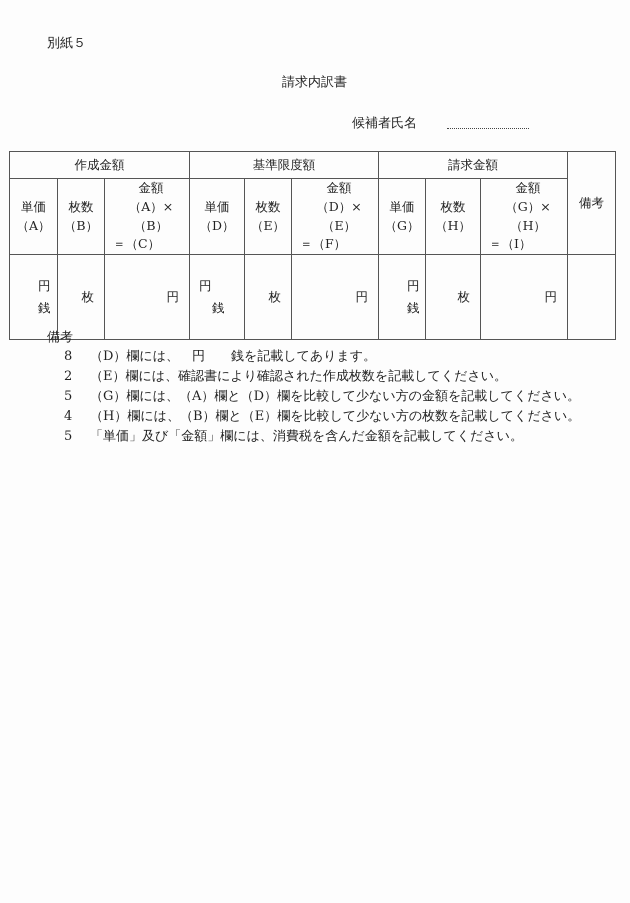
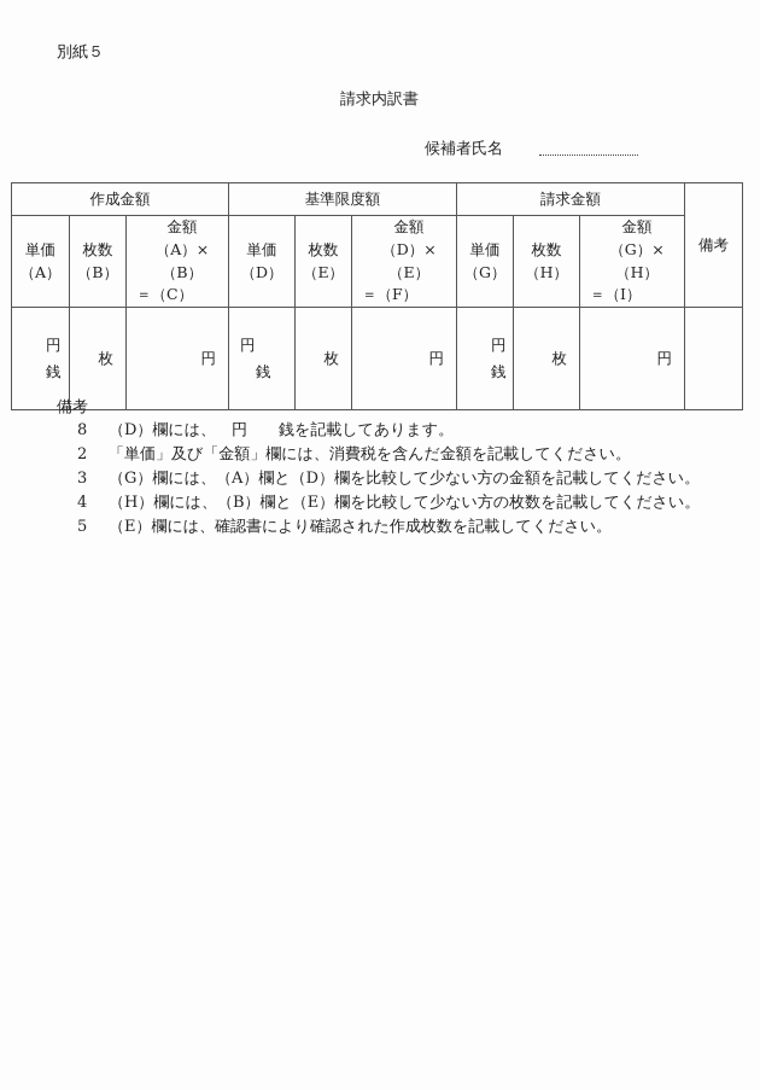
  別紙５
  請求内訳書
  候補者氏名
  作成金額	基準限度額	請求金額	備考
  単価 （A）	枚数 （B）	金額 （A）×（B） ＝（C）	単価 （D）	枚数 （E）	金額 （D）×（E） ＝（F）	単価 （G）	枚数 （H）	金額 （G）×（H） ＝（I）
  円 銭	枚	円	円 銭	枚	円	円 銭	枚	円
  備考
  8 （D）欄には、 円 銭を記載してあります。
- 2 （E）欄には、確認書により確認された作成枚数を記載してください。
+ 2 「単価」及び「金額」欄には、消費税を含んだ金額を記載してください。
- 5 （G）欄には、（A）欄と（D）欄を比較して少ない方の金額を記載してください。
+ 3 （G）欄には、（A）欄と（D）欄を比較して少ない方の金額を記載してください。
  4 （H）欄には、（B）欄と（E）欄を比較して少ない方の枚数を記載してください。
- 5 「単価」及び「金額」欄には、消費税を含んだ金額を記載してください。
+ 5 （E）欄には、確認書により確認された作成枚数を記載してください。
